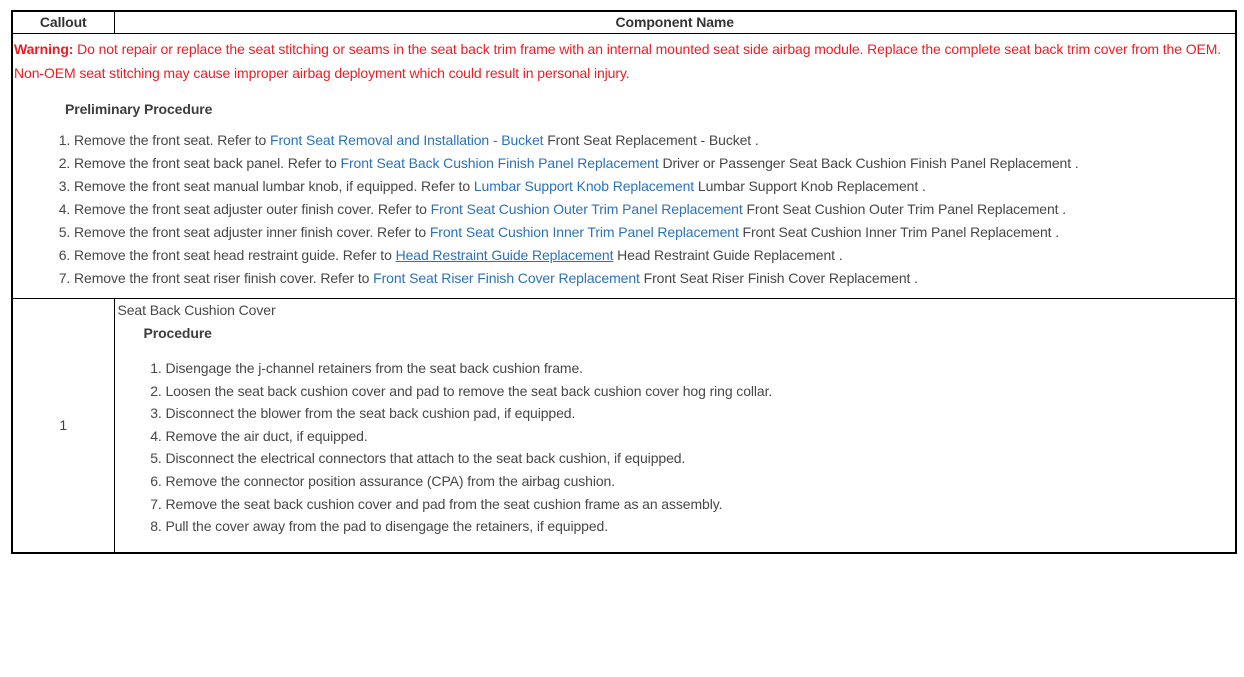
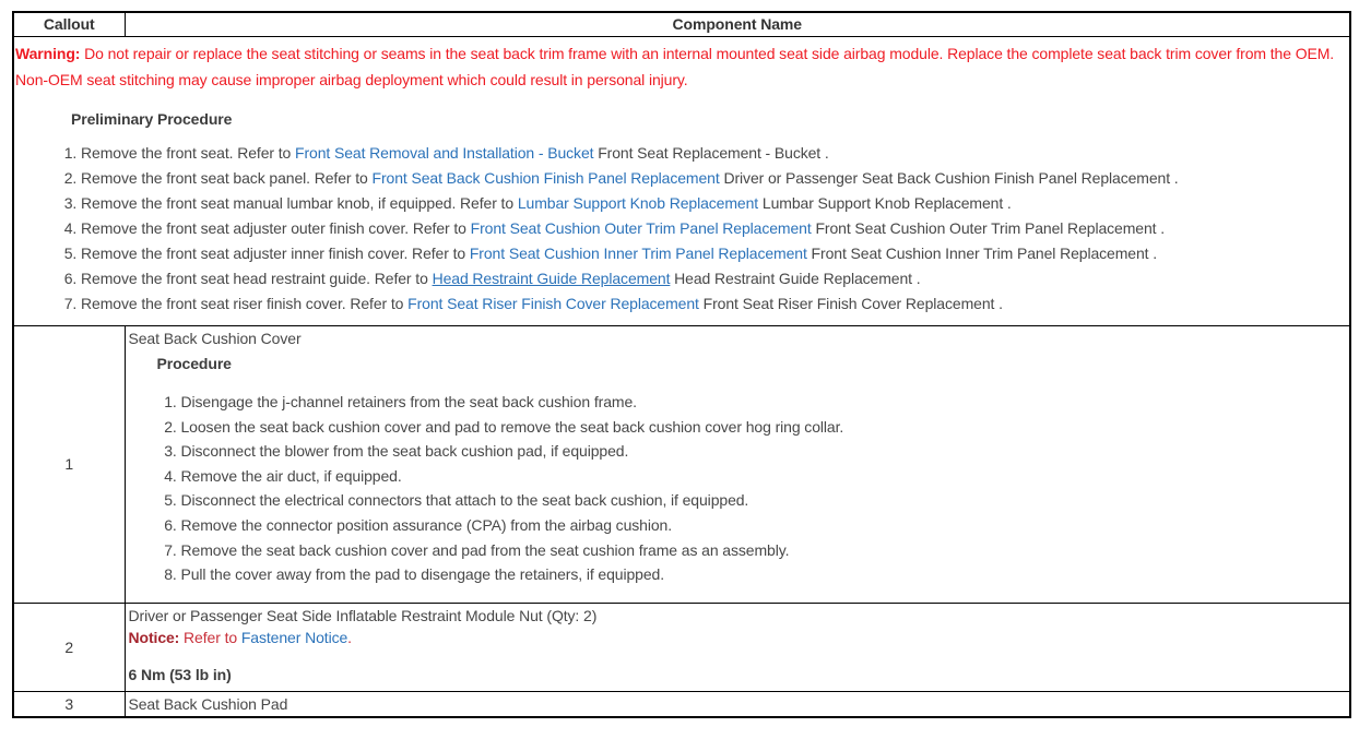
  Callout	Component Name
  Warning: Do not repair or replace the seat stitching or seams in the seat back trim frame with an internal mounted seat side airbag module. Replace the complete seat back trim cover from the OEM. Non-OEM seat stitching may cause improper airbag deployment which could result in personal injury. Preliminary Procedure Remove the front seat. Refer to Front Seat Removal and Installation - Bucket Front Seat Replacement - Bucket . Remove the front seat back panel. Refer to Front Seat Back Cushion Finish Panel Replacement Driver or Passenger Seat Back Cushion Finish Panel Replacement . Remove the front seat manual lumbar knob, if equipped. Refer to Lumbar Support Knob Replacement Lumbar Support Knob Replacement . Remove the front seat adjuster outer finish cover. Refer to Front Seat Cushion Outer Trim Panel Replacement Front Seat Cushion Outer Trim Panel Replacement . Remove the front seat adjuster inner finish cover. Refer to Front Seat Cushion Inner Trim Panel Replacement Front Seat Cushion Inner Trim Panel Replacement . Remove the front seat head restraint guide. Refer to Head Restraint Guide Replacement Head Restraint Guide Replacement . Remove the front seat riser finish cover. Refer to Front Seat Riser Finish Cover Replacement Front Seat Riser Finish Cover Replacement .
  1	Seat Back Cushion Cover Procedure Disengage the j-channel retainers from the seat back cushion frame. Loosen the seat back cushion cover and pad to remove the seat back cushion cover hog ring collar. Disconnect the blower from the seat back cushion pad, if equipped. Remove the air duct, if equipped. Disconnect the electrical connectors that attach to the seat back cushion, if equipped. Remove the connector position assurance (CPA) from the airbag cushion. Remove the seat back cushion cover and pad from the seat cushion frame as an assembly. Pull the cover away from the pad to disengage the retainers, if equipped.
+ 2	Driver or Passenger Seat Side Inflatable Restraint Module Nut (Qty: 2) Notice: Refer to Fastener Notice. 6 Nm (53 lb in)
+ 3	Seat Back Cushion Pad
